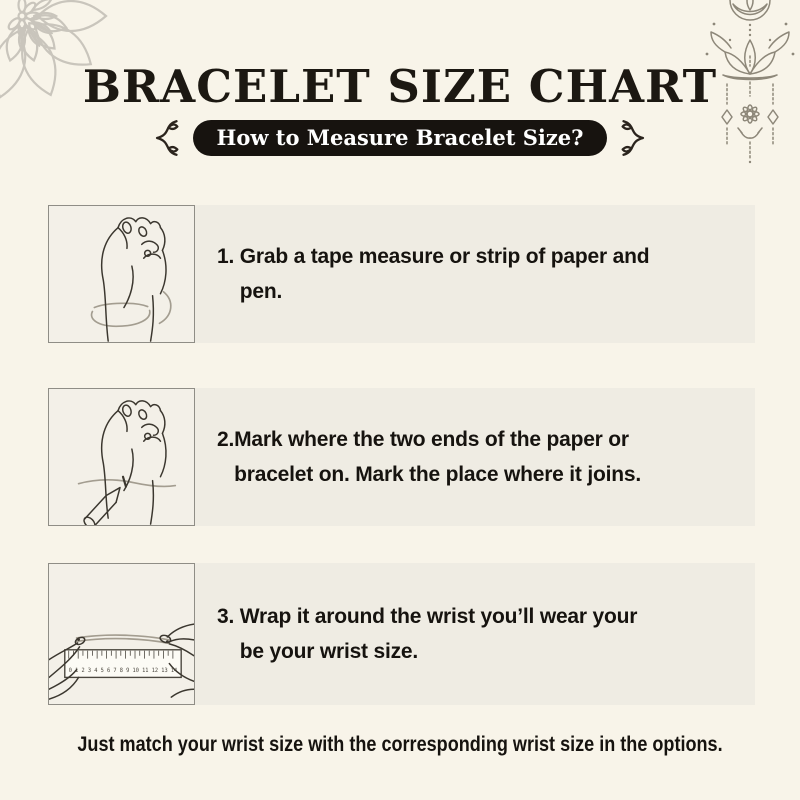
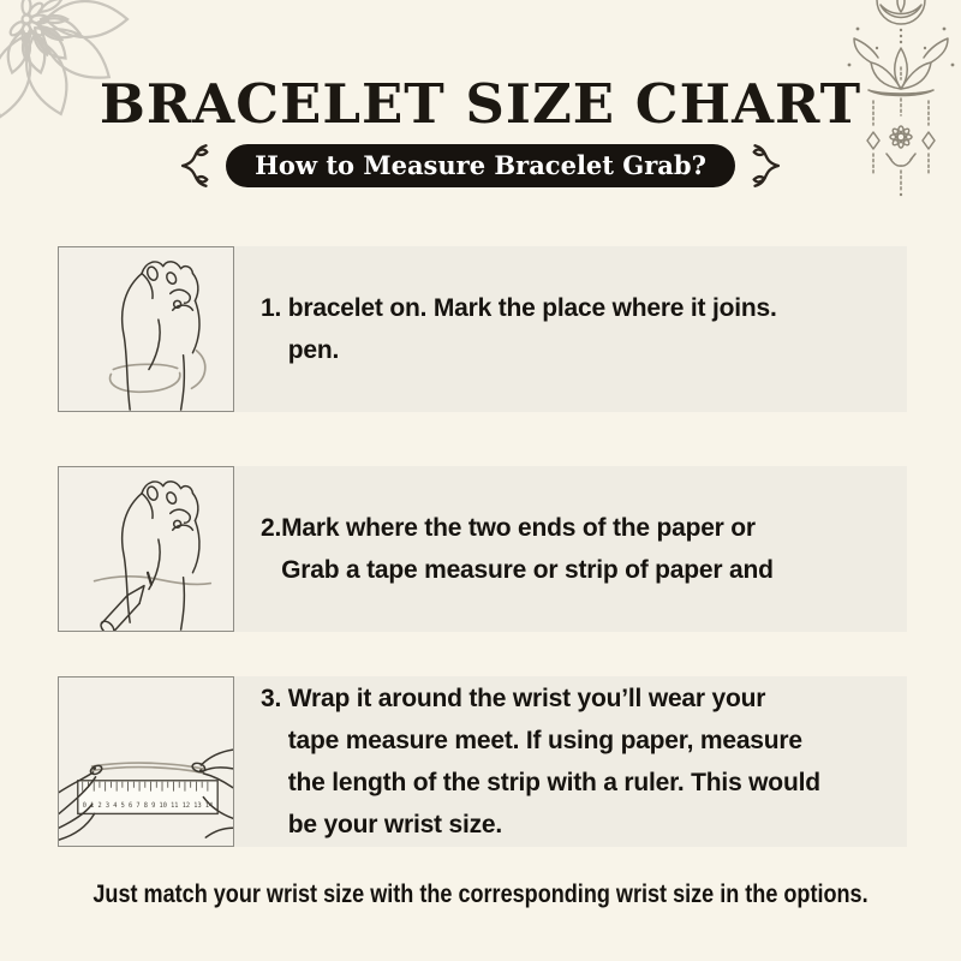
  BRACELET SIZE CHART
- How to Measure Bracelet Size?
+ How to Measure Bracelet Grab?
  1.
- Grab a tape measure or strip of paper and
+ bracelet on. Mark the place where it joins.
  pen.
  2.
  Mark where the two ends of the paper or
- bracelet on. Mark the place where it joins.
+ Grab a tape measure or strip of paper and
  3.
  Wrap it around the wrist you’ll wear your
+ tape measure meet. If using paper, measure
+ the length of the strip with a ruler. This would
  be your wrist size.
  Just match your wrist size with the corresponding wrist size in the options.
